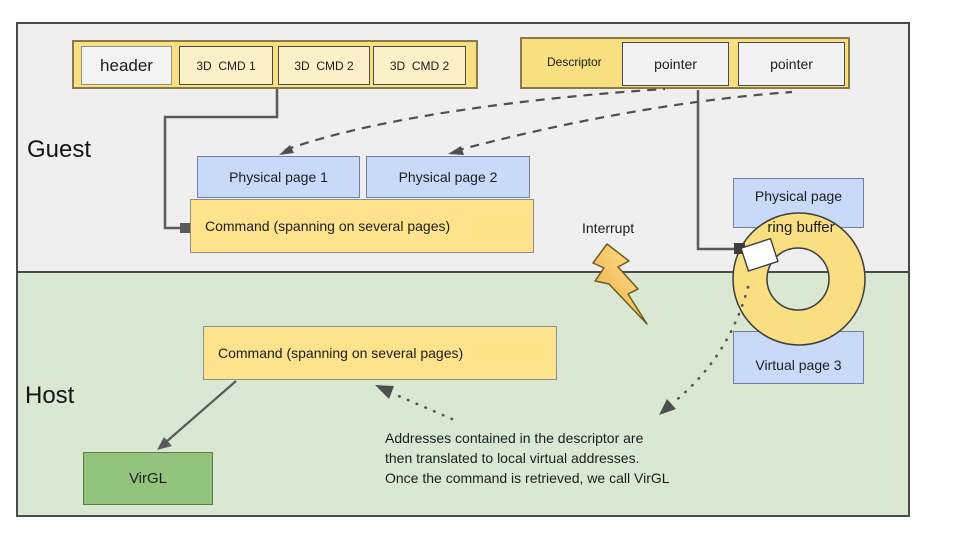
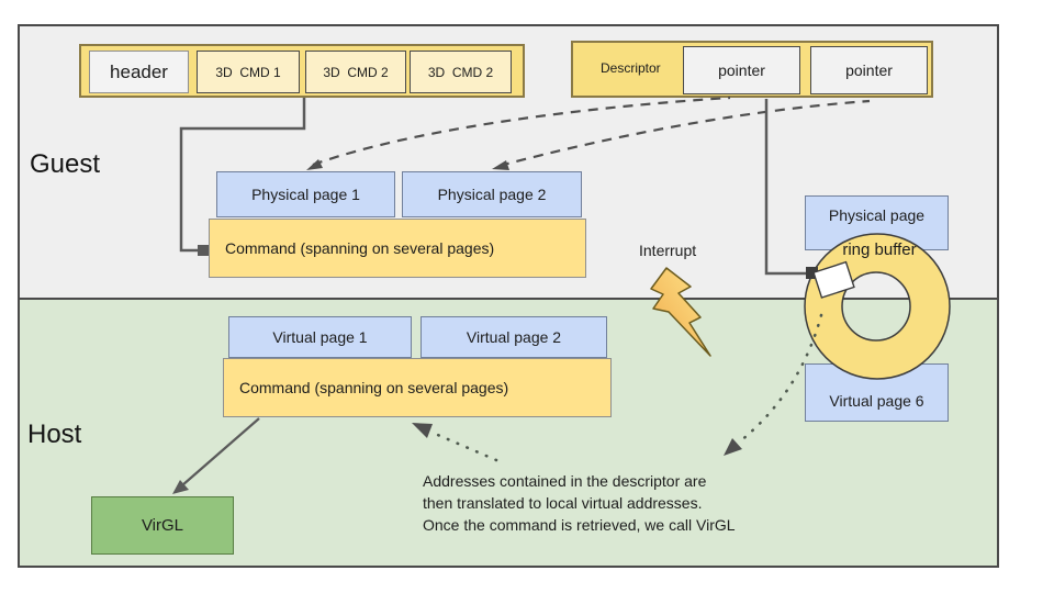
  Guest
  Host
  header
  3D CMD 1
  3D CMD 2
  3D CMD 2
  Descriptor
  pointer
  pointer
  Physical page 1
  Physical page 2
  Command (spanning on several pages)
  Physical page
- Virtual page 3
+ Virtual page 6
+ Virtual page 1
+ Virtual page 2
  Command (spanning on several pages)
  VirGL
  ring buffer
  Interrupt
  Addresses contained in the descriptor are
  then translated to local virtual addresses.
  Once the command is retrieved, we call VirGL
